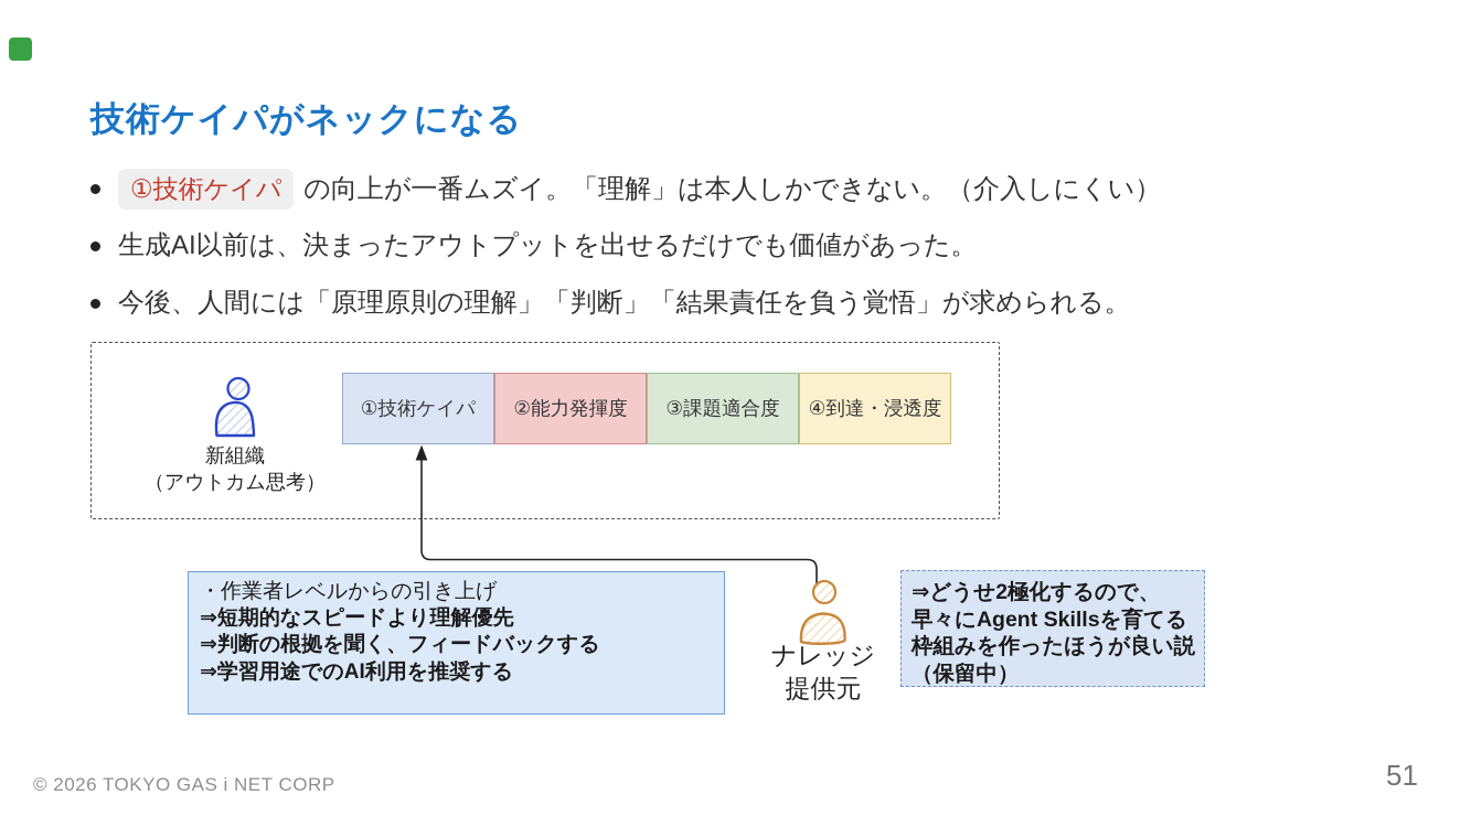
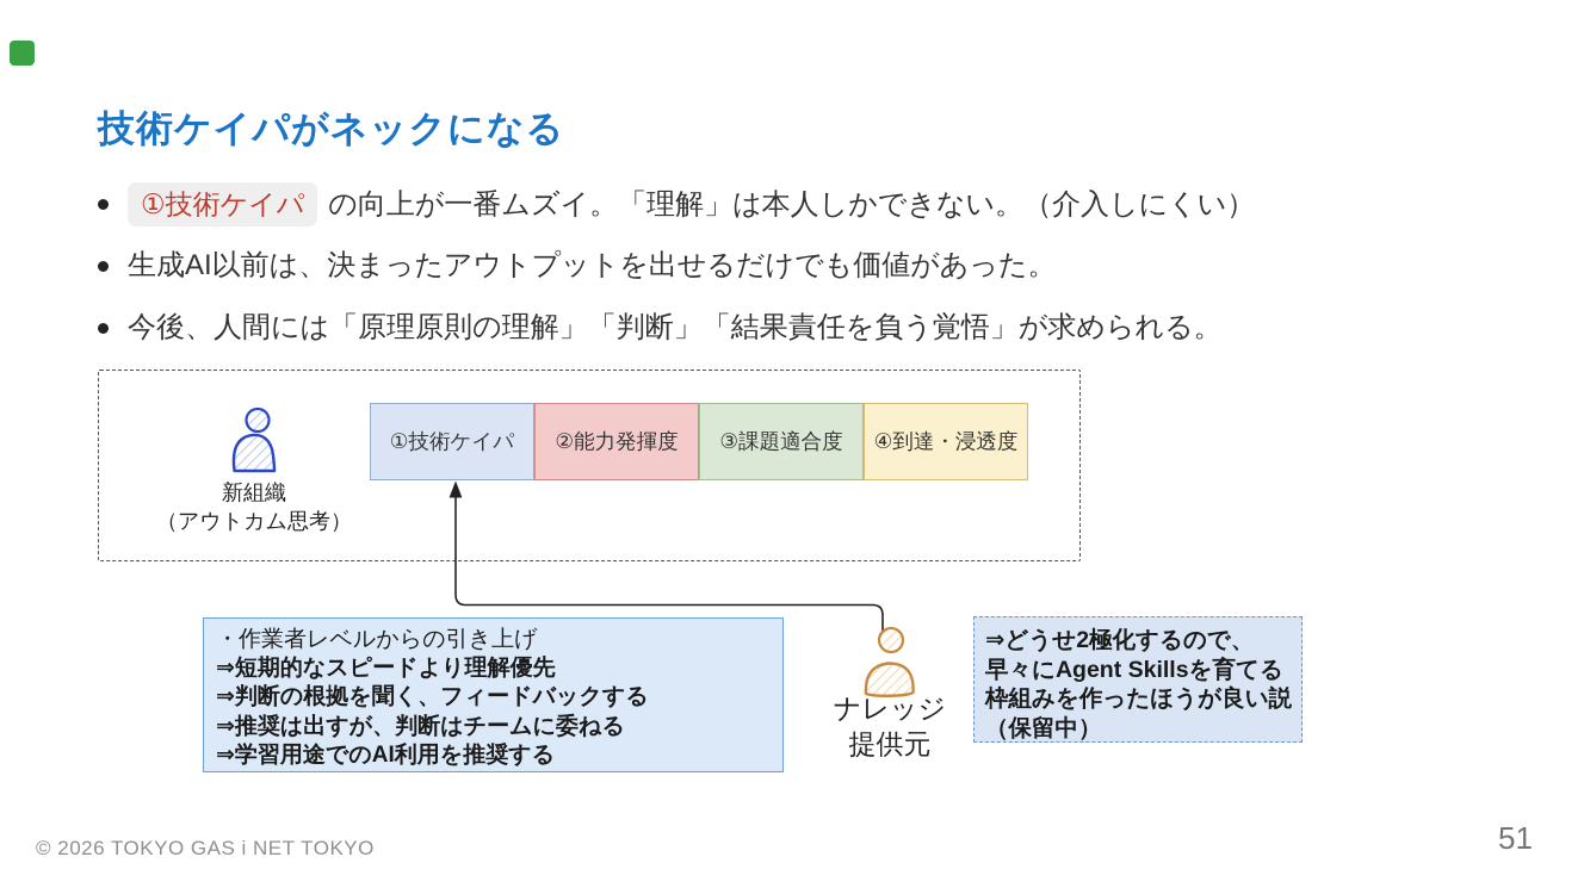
  技術ケイパがネックになる
  ①技術ケイパ
  の向上が一番ムズイ。「理解」は本人しかできない。（介入しにくい）
  生成AI以前は、決まったアウトプットを出せるだけでも価値があった。
  今後、人間には「原理原則の理解」「判断」「結果責任を負う覚悟」が求められる。
  新組織
  （アウトカム思考）
  ①技術ケイパ
  ②能力発揮度
  ③課題適合度
  ④到達・浸透度
  ・作業者レベルからの引き上げ
  ⇒短期的なスピードより理解優先
  ⇒判断の根拠を聞く、フィードバックする
+ ⇒推奨は出すが、判断はチームに委ねる
  ⇒学習用途でのAI利用を推奨する
  ナレッジ
  提供元
  ⇒どうせ2極化するので、
  早々にAgent Skillsを育てる
  枠組みを作ったほうが良い説
  （保留中）
- © 2026 TOKYO GAS i NET CORP
+ © 2026 TOKYO GAS i NET TOKYO
  51
